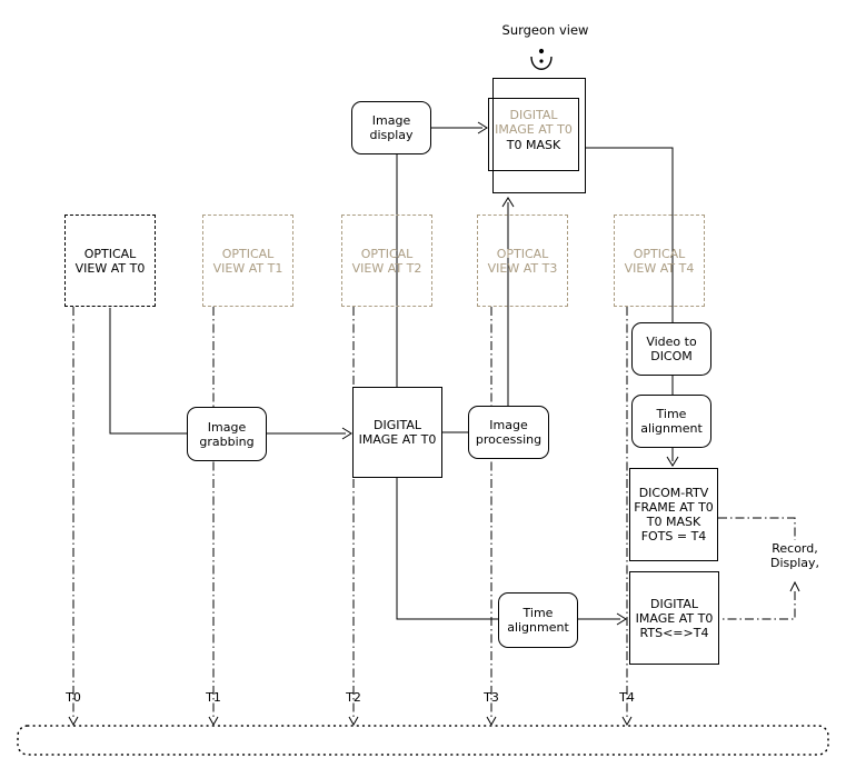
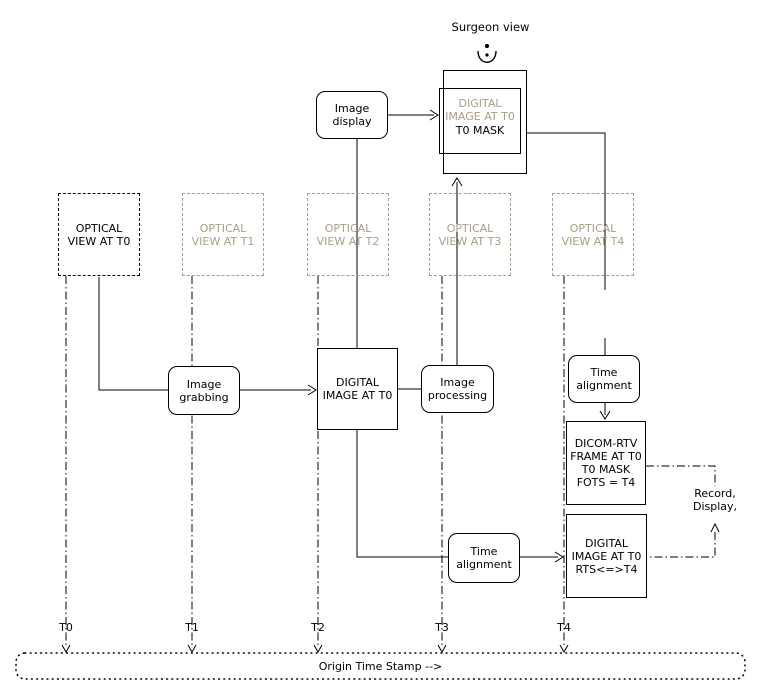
  Surgeon view
  DIGITAL
  IMAGE AT T0
  T0 MASK
  Image
  display
  OPTICAL
  VIEW AT T0
  OPTICAL
  VIEW AT T1
  OPTICAL
  VIEW AT T2
  OPTICAL
  VIEW AT T3
  OPTICAL
  VIEW AT T4
  Image
  grabbing
  DIGITAL
  IMAGE AT T0
  Image
  processing
- Video to
- DICOM
  Time
  alignment
  DICOM-RTV
  FRAME AT T0
  T0 MASK
  FOTS = T4
  DIGITAL
  IMAGE AT T0
  RTS<=>T4
  Time
  alignment
  Record,
  Display,
  T0
  T1
  T2
  T3
  T4
+ Origin Time Stamp -->
